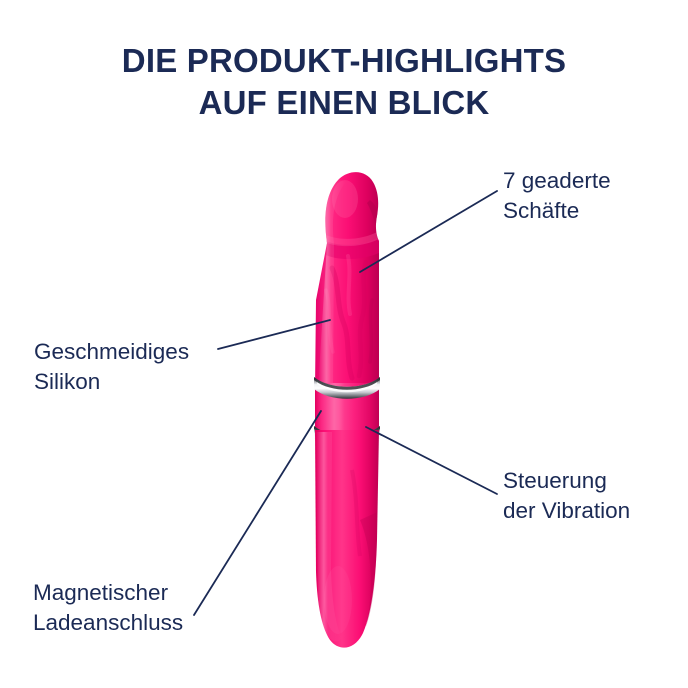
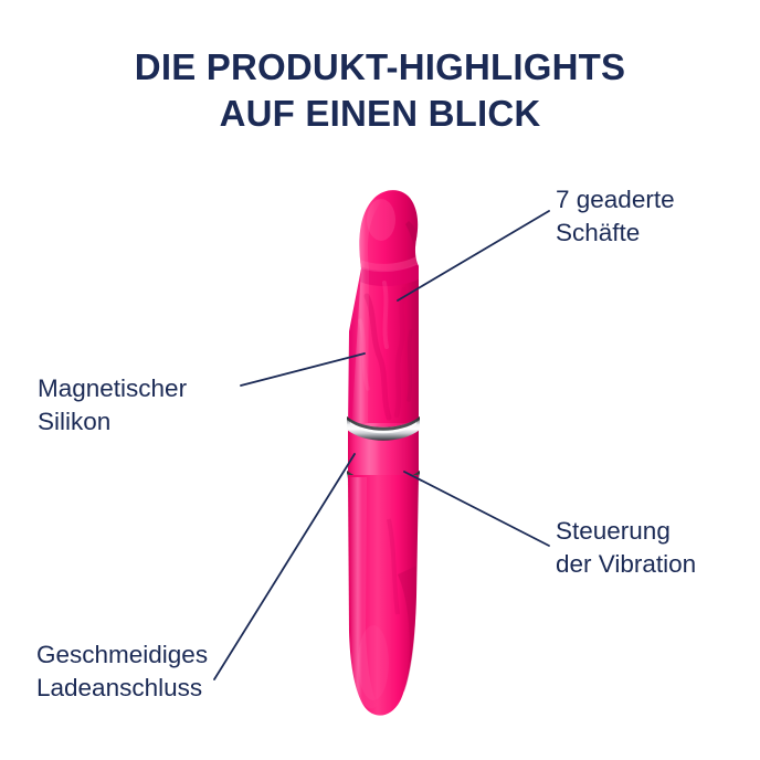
  DIE PRODUKT-HIGHLIGHTS
  AUF EINEN BLICK
  7 geaderte
  Schäfte
- Geschmeidiges
+ Magnetischer
  Silikon
  Steuerung
  der Vibration
- Magnetischer
+ Geschmeidiges
  Ladeanschluss
